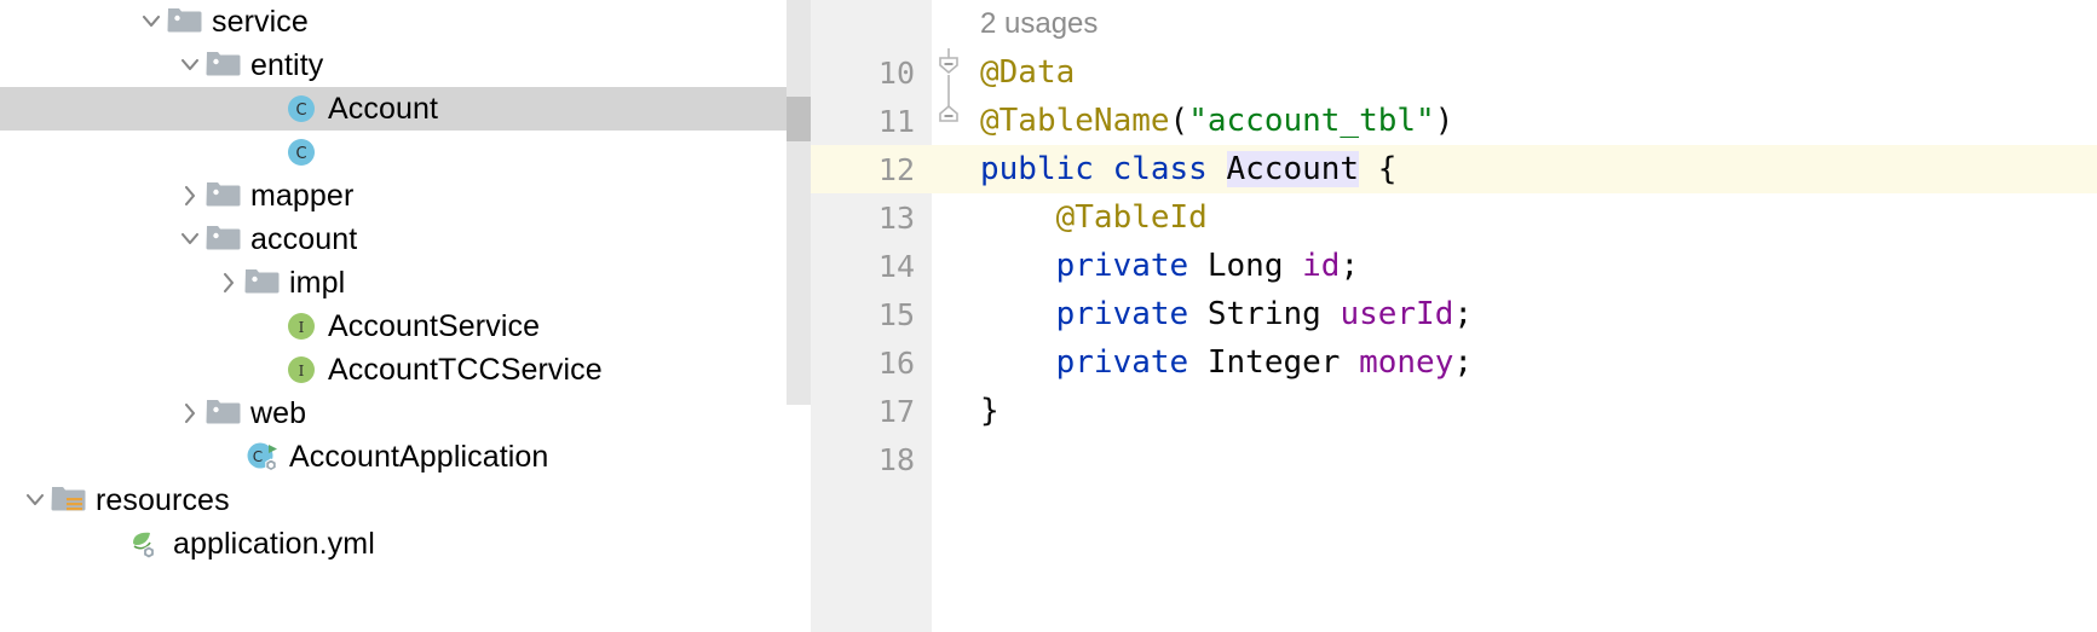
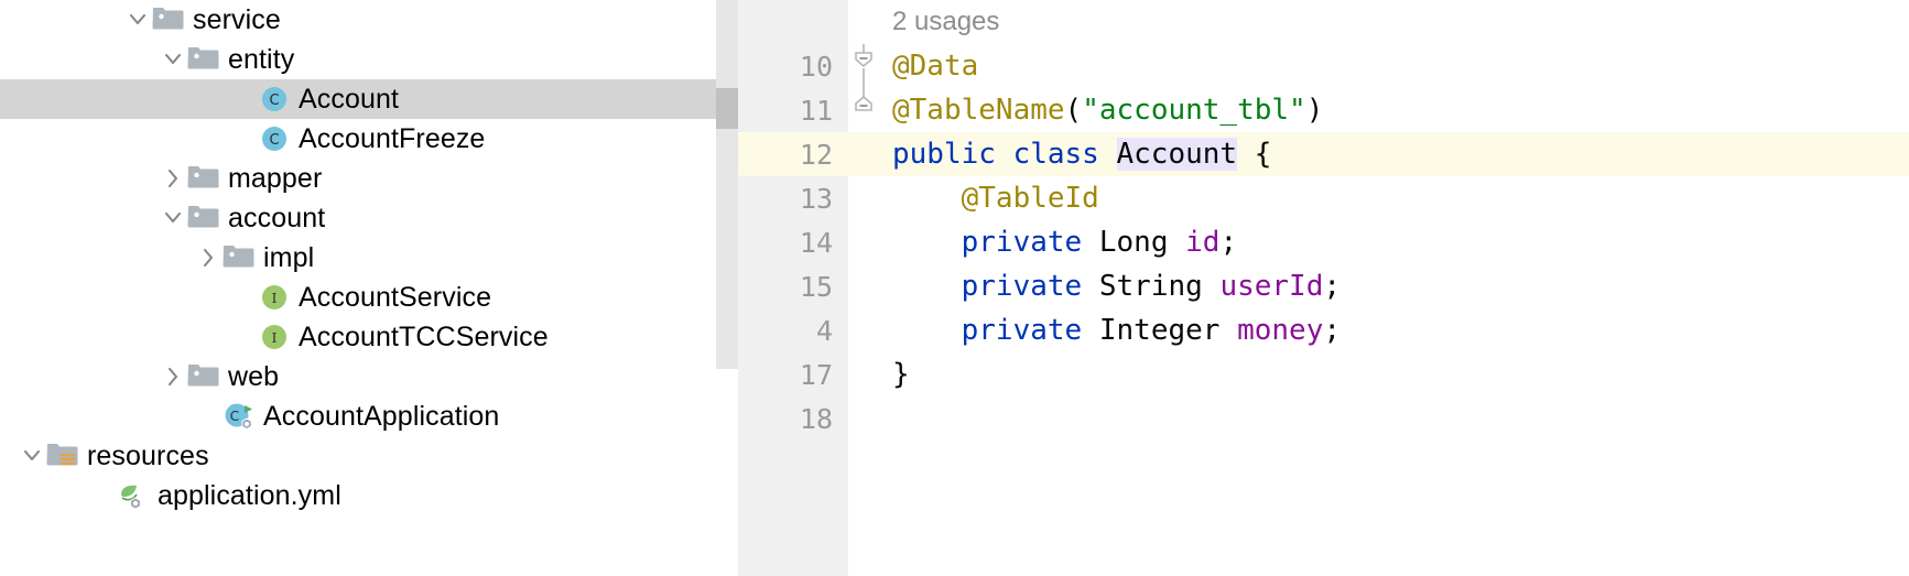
  service
  entity
  C
  Account
  C
+ AccountFreeze
  mapper
  account
  impl
  I
  AccountService
  I
  AccountTCCService
  web
  C
  AccountApplication
  resources
  application.yml
  2 usages
  10
  @Data
  11
  @TableName
  (
  "account_tbl"
  )
  12
  public class
  Account
  {
  13
  @TableId
  14
  private
  Long
  id
  ;
  15
  private
  String
  userId
  ;
- 16
+ 4
  private
  Integer
  money
  ;
  17
  }
  18
